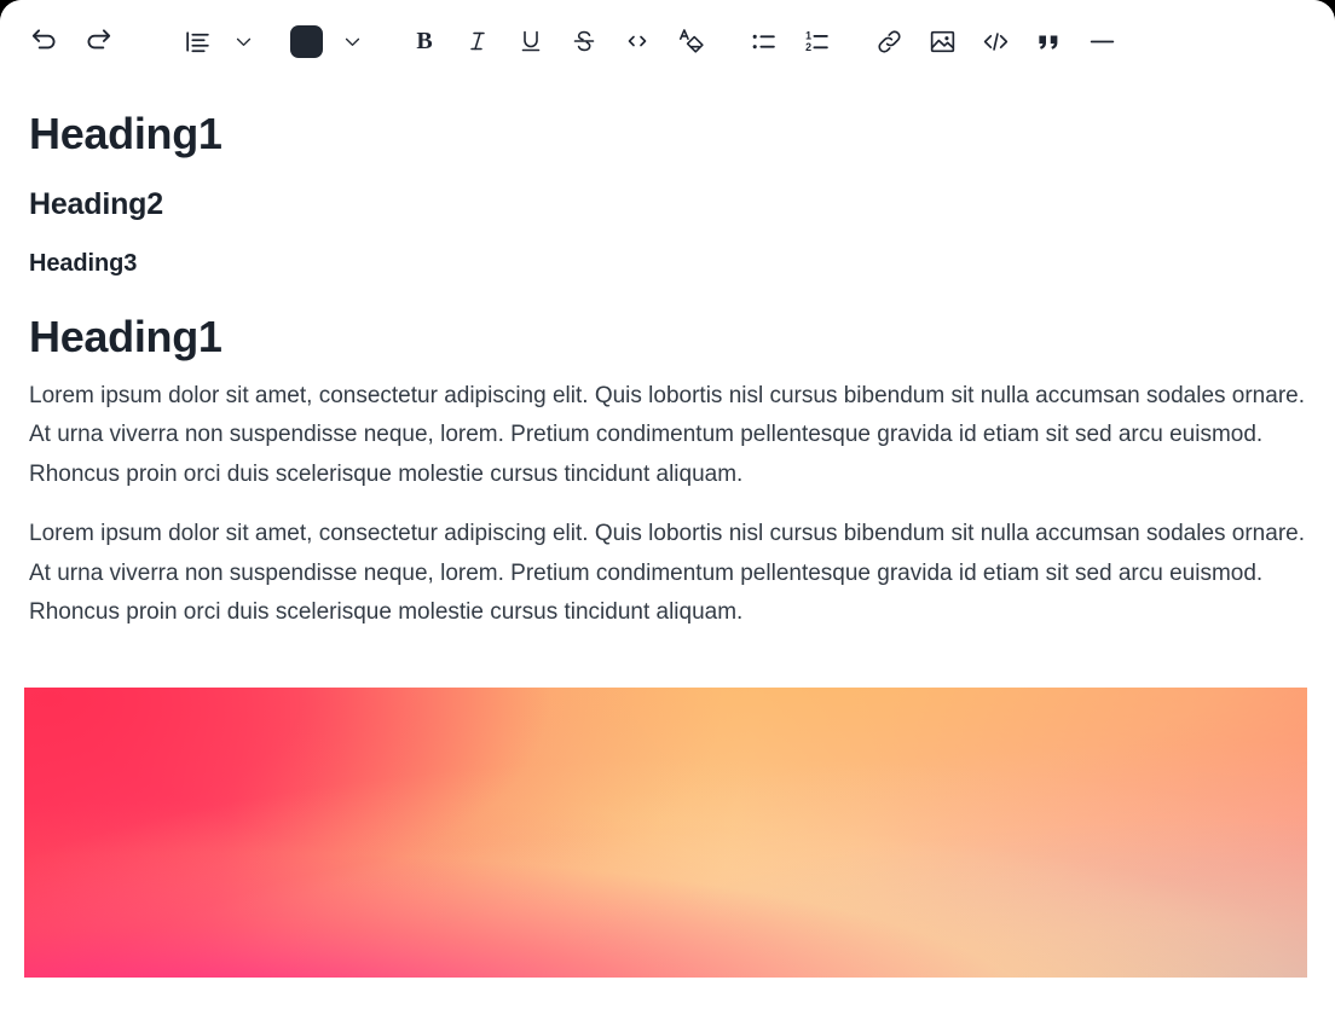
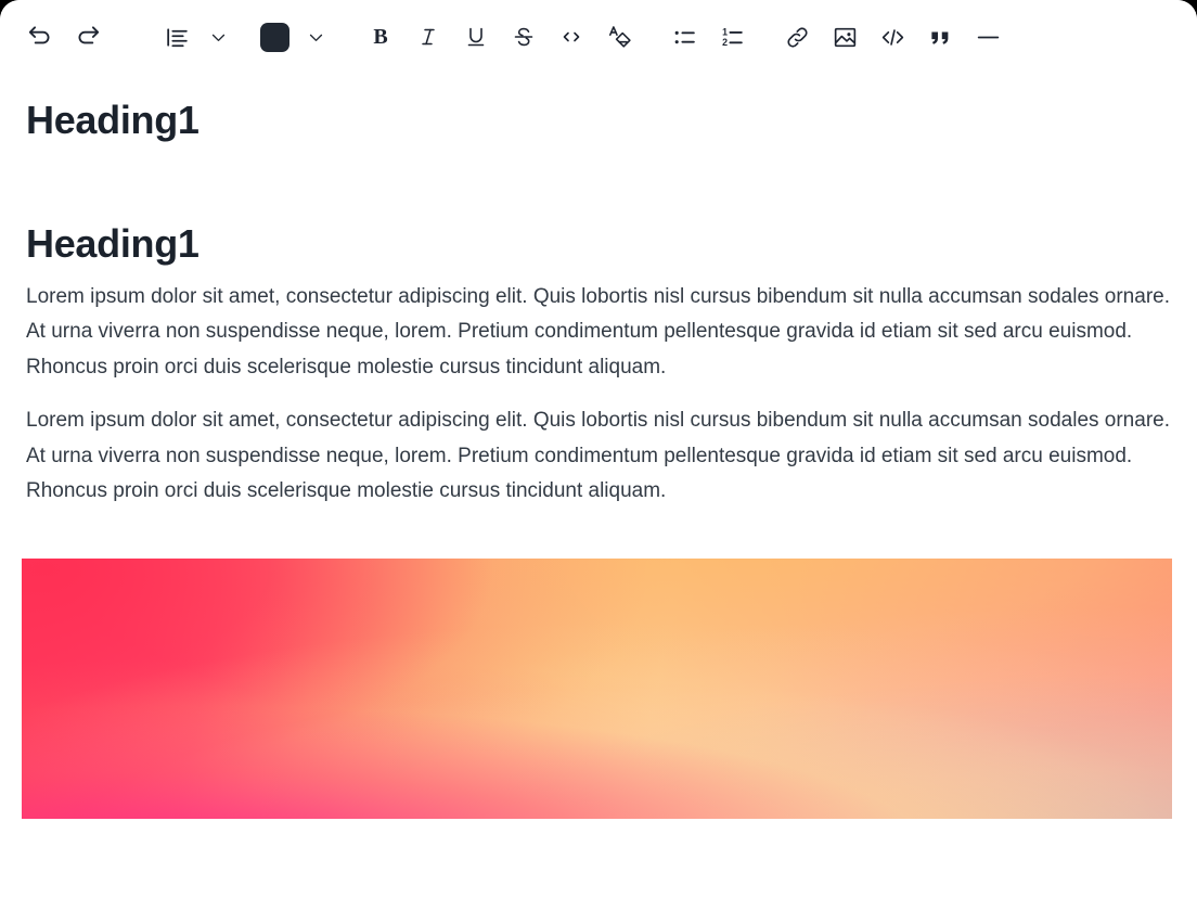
  B
  1
  2
  Heading1
- Heading2
- Heading3
  Heading1
  Lorem ipsum dolor sit amet, consectetur adipiscing elit. Quis lobortis nisl cursus bibendum sit nulla accumsan sodales ornare. At urna viverra non suspendisse neque, lorem. Pretium condimentum pellentesque gravida id etiam sit sed arcu euismod. Rhoncus proin orci duis scelerisque molestie cursus tincidunt aliquam.
  Lorem ipsum dolor sit amet, consectetur adipiscing elit. Quis lobortis nisl cursus bibendum sit nulla accumsan sodales ornare. At urna viverra non suspendisse neque, lorem. Pretium condimentum pellentesque gravida id etiam sit sed arcu euismod. Rhoncus proin orci duis scelerisque molestie cursus tincidunt aliquam.
